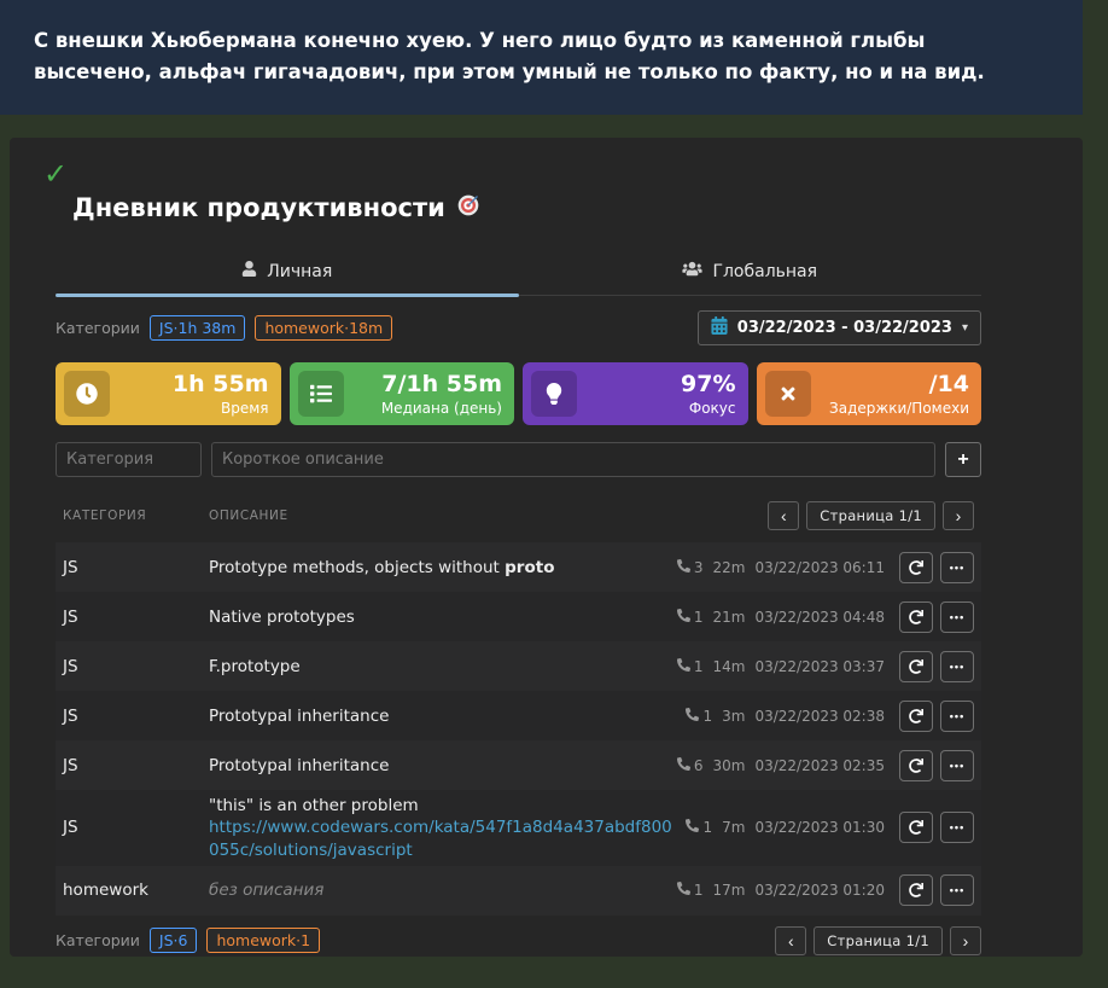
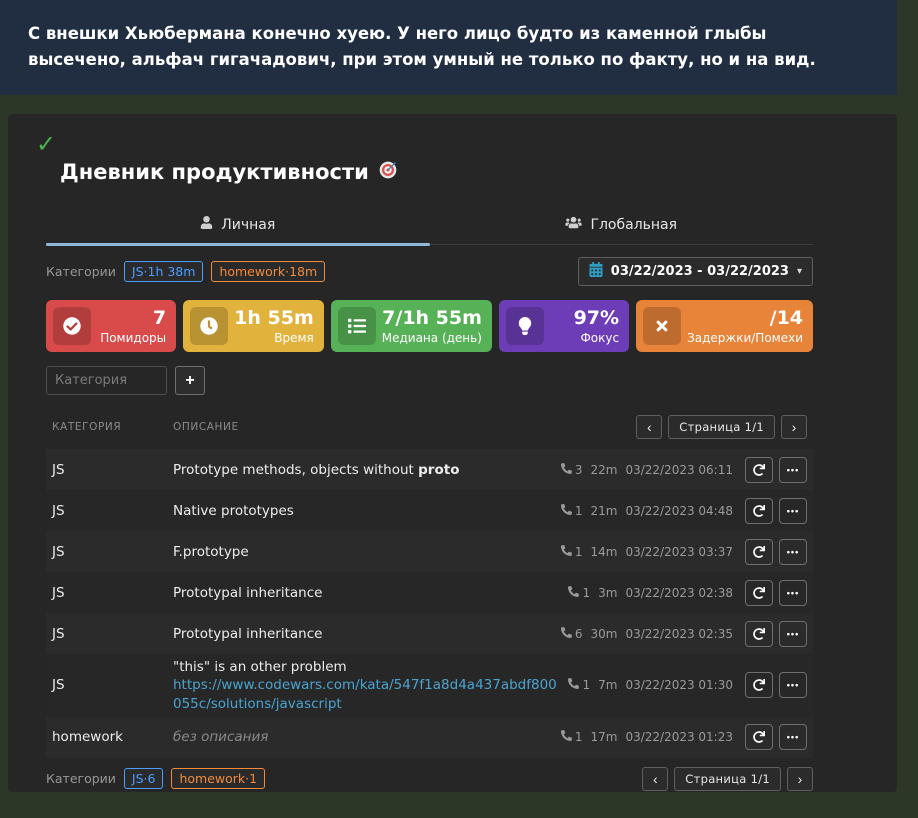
  С внешки Хьюбермана конечно хуею. У него лицо будто из каменной глыбы высечено, альфач гигачадович, при этом умный не только по факту, но и на вид.
  ✓
  Дневник продуктивности
  Личная
  Глобальная
  Категории
  JS·1h 38m
  homework·18m
  03/22/2023 - 03/22/2023
  ▾
+ 7
+ Помидоры
  1h 55m
  Время
  7/1h 55m
  Медиана (день)
  97%
  Фокус
  /14
  Задержки/Помехи
  Категория
- Короткое описание
  +
  КАТЕГОРИЯ
  ОПИСАНИЕ
  ‹
  Страница 1/1
  ›
  JS
  Prototype methods, objects without proto
  3
  22m
  03/22/2023 06:11
  •••
  JS
  Native prototypes
  1
  21m
  03/22/2023 04:48
  •••
  JS
  F.prototype
  1
  14m
  03/22/2023 03:37
  •••
  JS
  Prototypal inheritance
  1
  3m
  03/22/2023 02:38
  •••
  JS
  Prototypal inheritance
  6
  30m
  03/22/2023 02:35
  •••
  JS
  "this" is an other problem
  https://www.codewars.com/kata/547f1a8d4a437abdf800055c/solutions/javascript
  1
  7m
  03/22/2023 01:30
  •••
  homework
  без описания
  1
  17m
- 03/22/2023 01:20
+ 03/22/2023 01:23
  •••
  Категории
  JS·6
  homework·1
  ‹
  Страница 1/1
  ›
